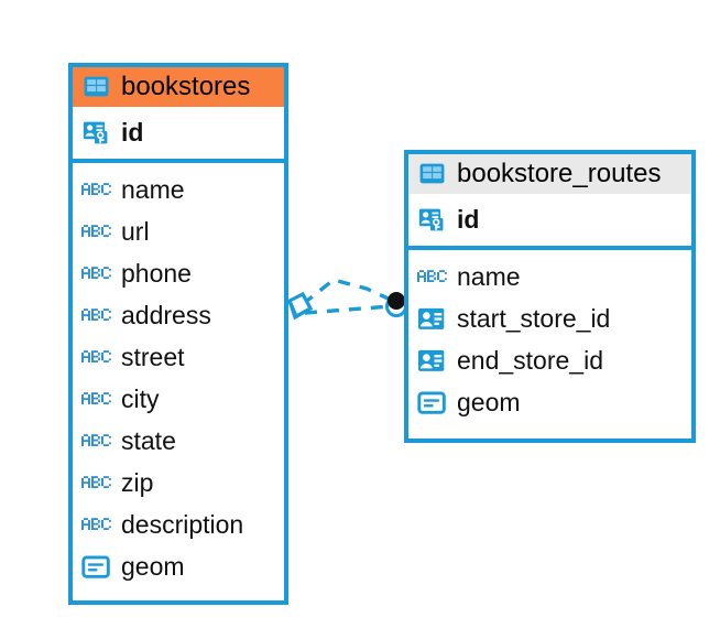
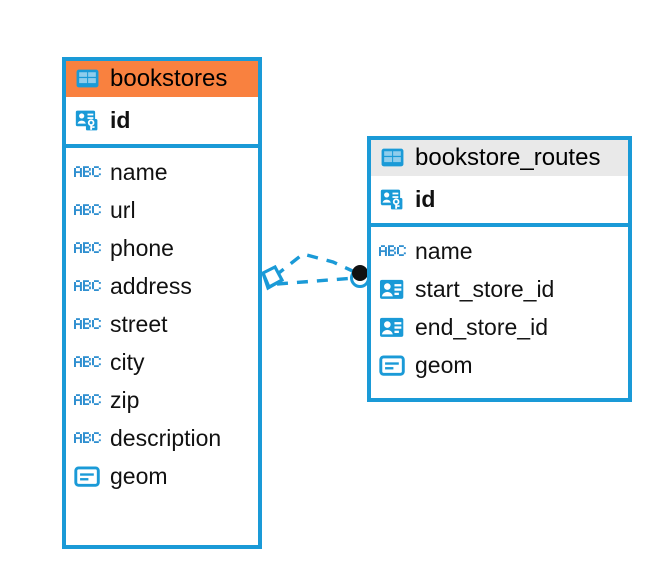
  bookstores
  id
  name
  url
  phone
  address
  street
  city
- state
  zip
  description
  geom
  bookstore_routes
  id
  name
  start_store_id
  end_store_id
  geom
